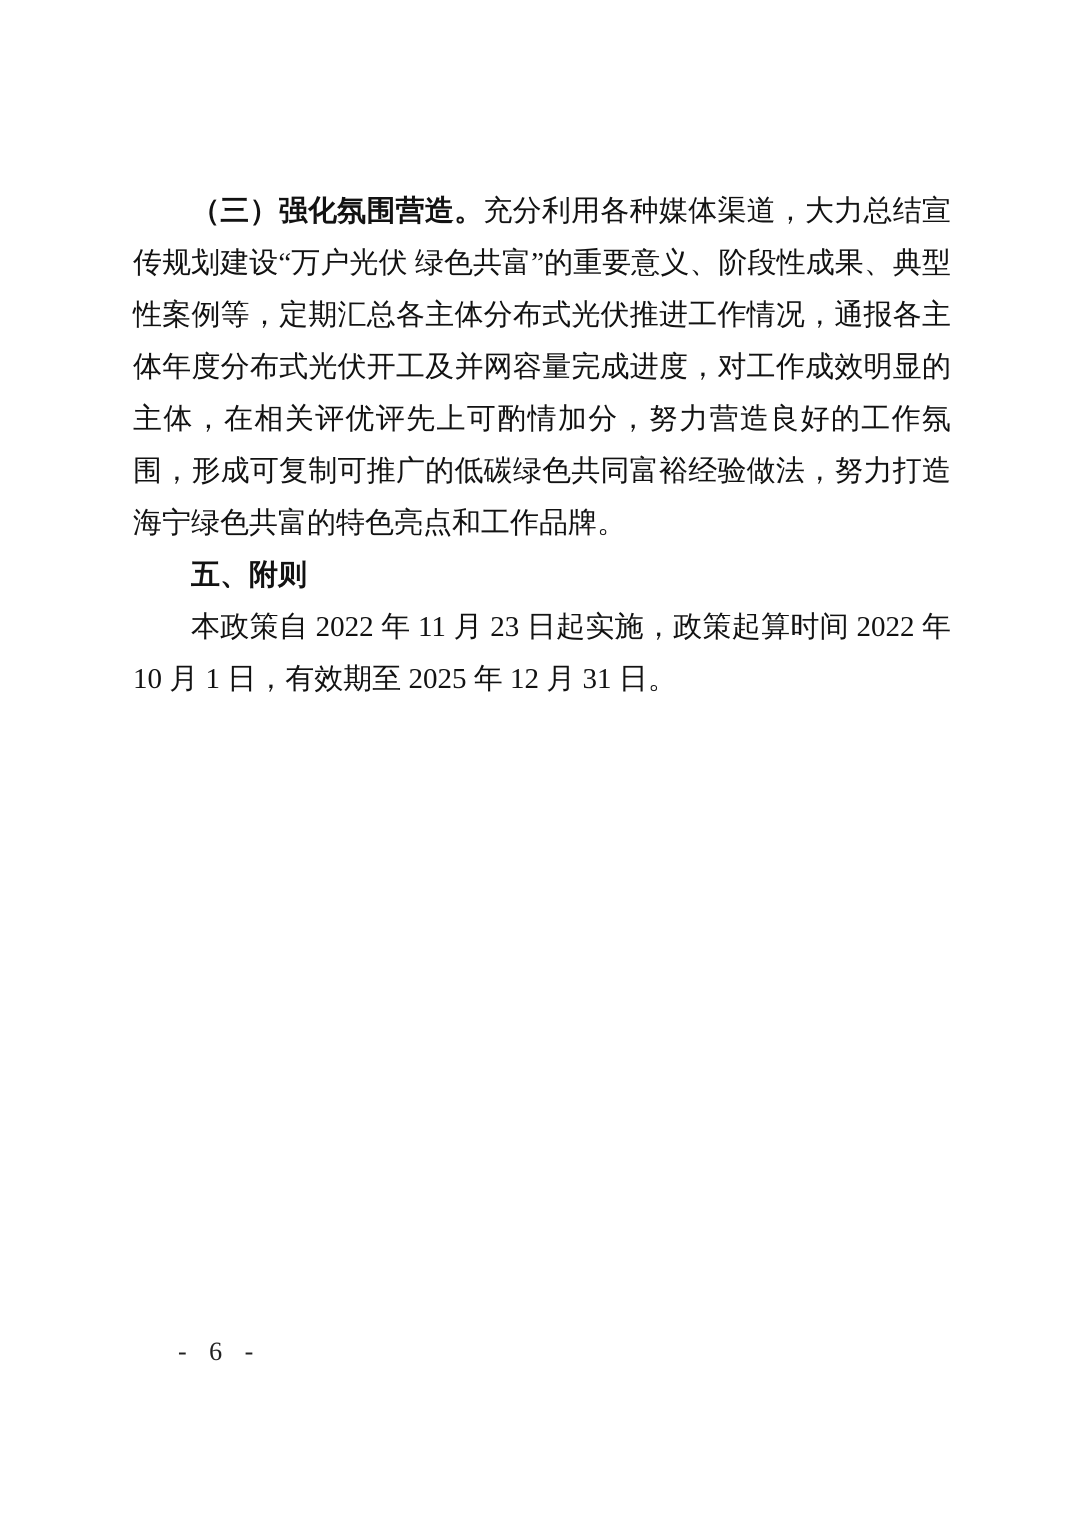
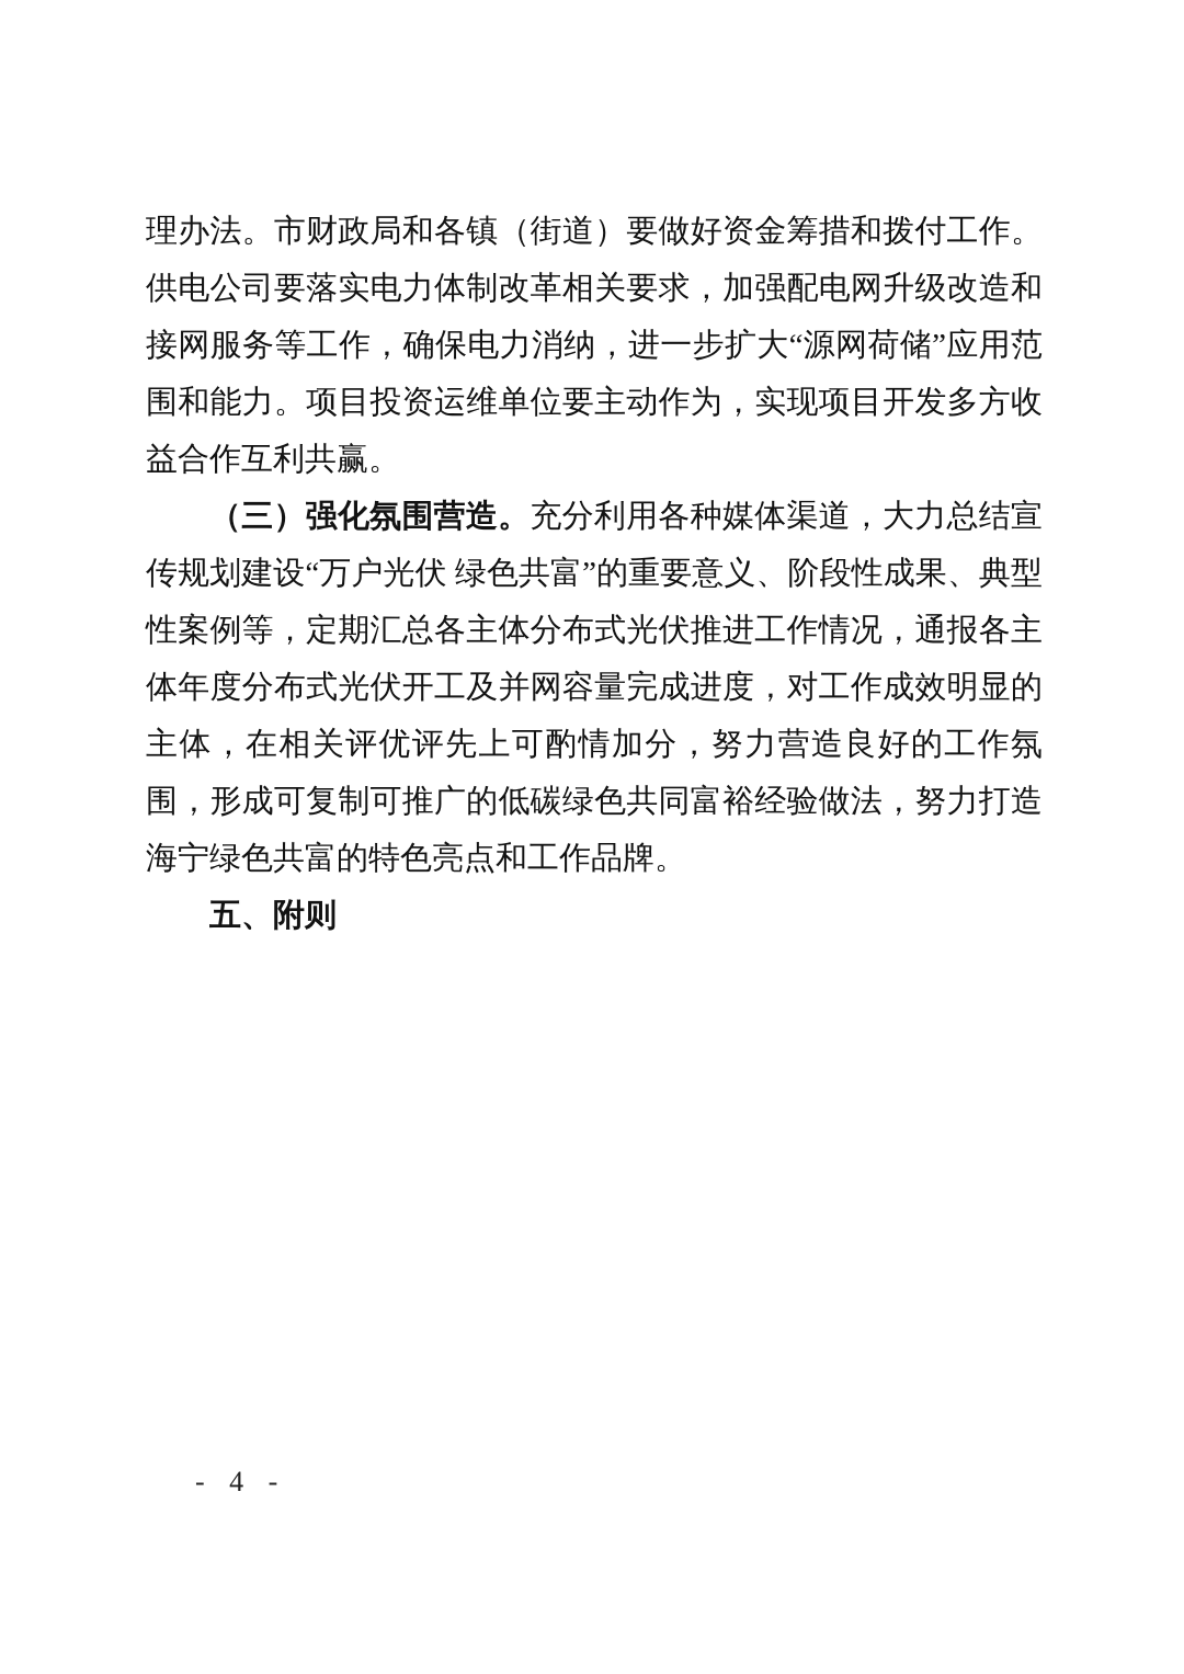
+ 理办法。市财政局和各镇（街道）要做好资金筹措和拨付工作。供电公司要落实电力体制改革相关要求，加强配电网升级改造和接网服务等工作，确保电力消纳，进一步扩大“源网荷储”应用范围和能力。项目投资运维单位要主动作为，实现项目开发多方收益合作互利共赢。
  （三）强化氛围营造。充分利用各种媒体渠道，大力总结宣传规划建设“万户光伏 绿色共富”的重要意义、阶段性成果、典型性案例等，定期汇总各主体分布式光伏推进工作情况，通报各主体年度分布式光伏开工及并网容量完成进度，对工作成效明显的主体，在相关评优评先上可酌情加分，努力营造良好的工作氛围，形成可复制可推广的低碳绿色共同富裕经验做法，努力打造海宁绿色共富的特色亮点和工作品牌。
  五、附则
- 本政策自 2022 年 11 月 23 日起实施，政策起算时间 2022 年 10 月 1 日，有效期至 2025 年 12 月 31 日。
- - 6 -
+ - 4 -
